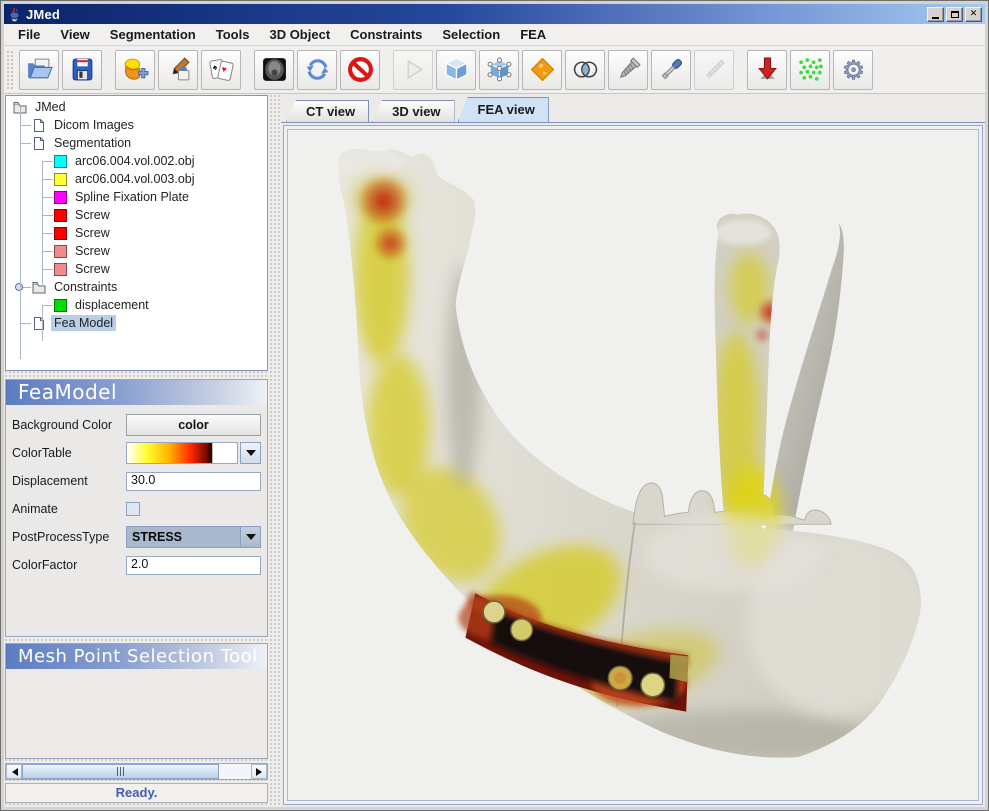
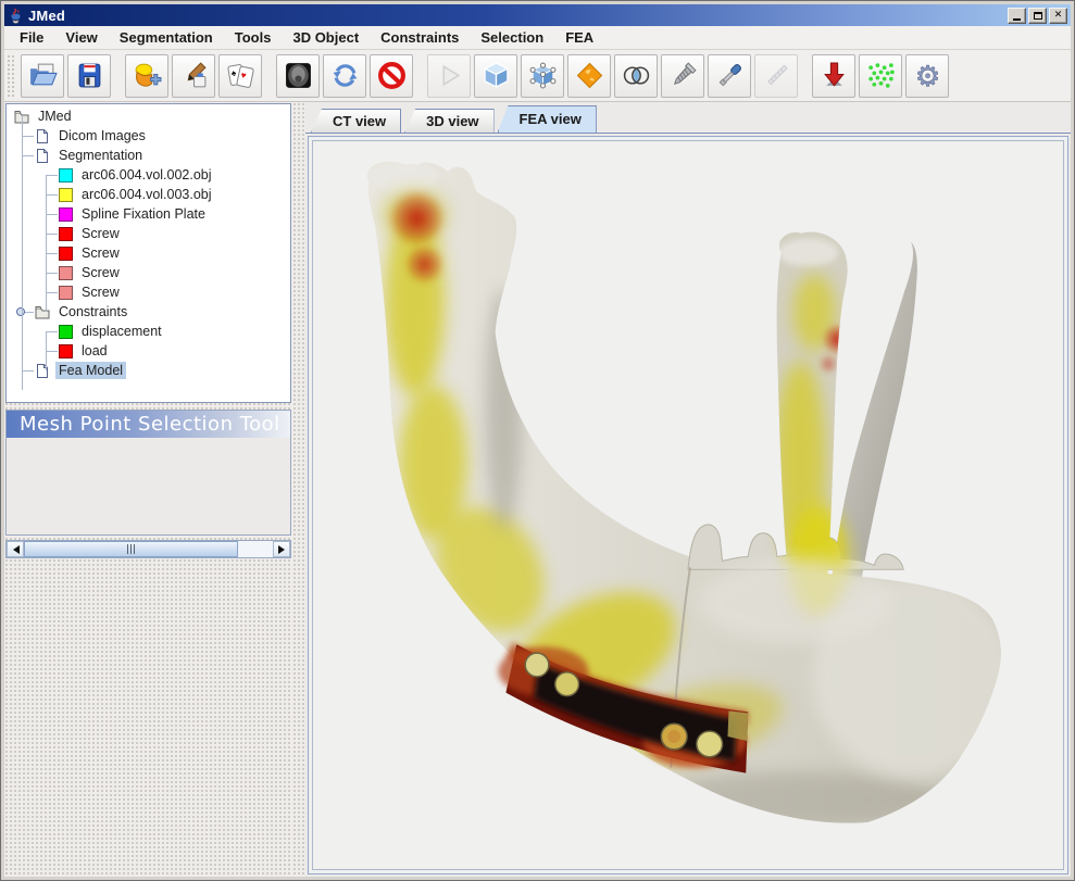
  JMed
  ✕
  File
  View
  Segmentation
  Tools
  3D Object
  Constraints
  Selection
  FEA
  ⚙
  JMed
  Dicom Images
  Segmentation
  arc06.004.vol.002.obj
  arc06.004.vol.003.obj
  Spline Fixation Plate
  Screw
  Screw
  Screw
  Screw
  Constraints
  displacement
+ load
  Fea Model
- FeaModel
- Background Color
- color
- ColorTable
- Displacement
- 30.0
- Animate
- PostProcessType
- STRESS
- ColorFactor
- 2.0
  Mesh Point Selection Tool
- Ready.
  CT view
  3D view
  FEA view
